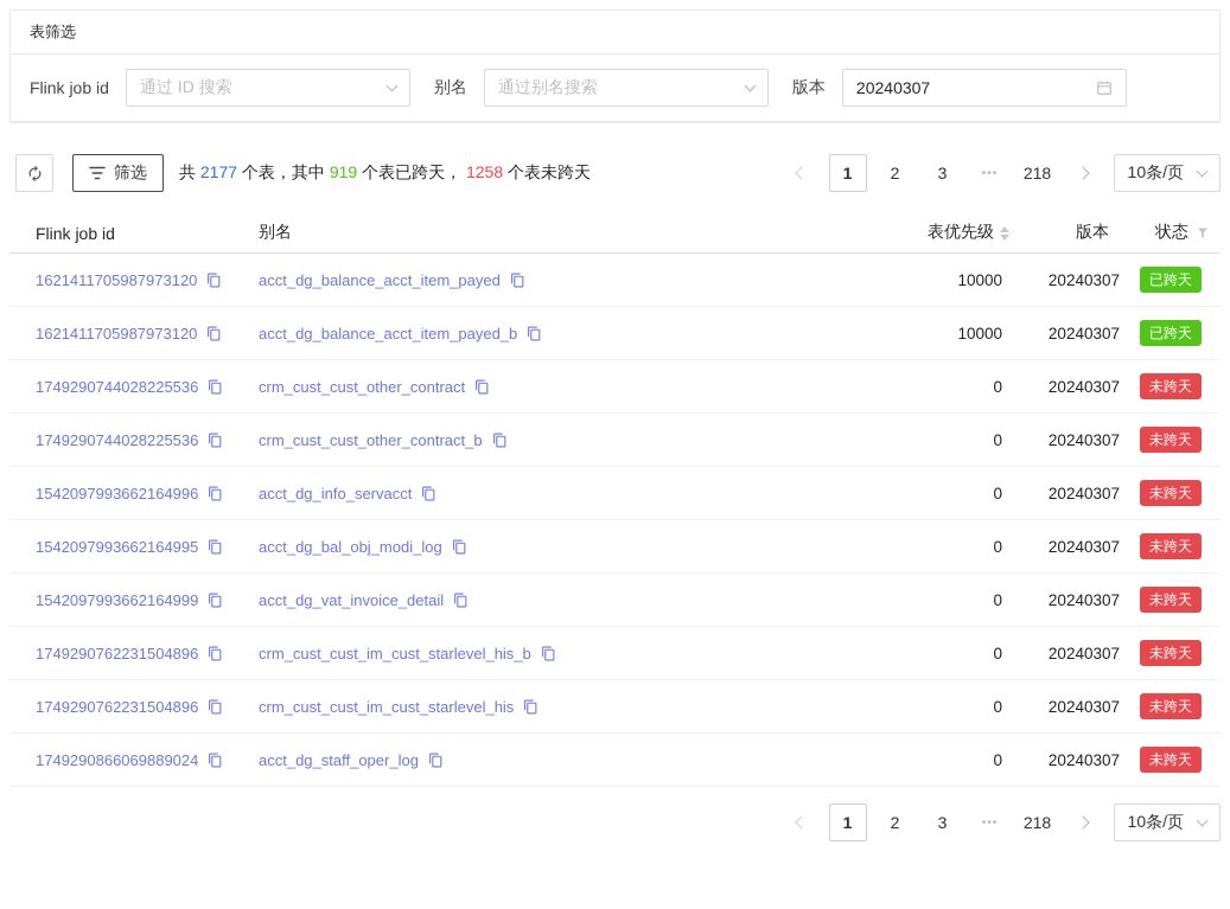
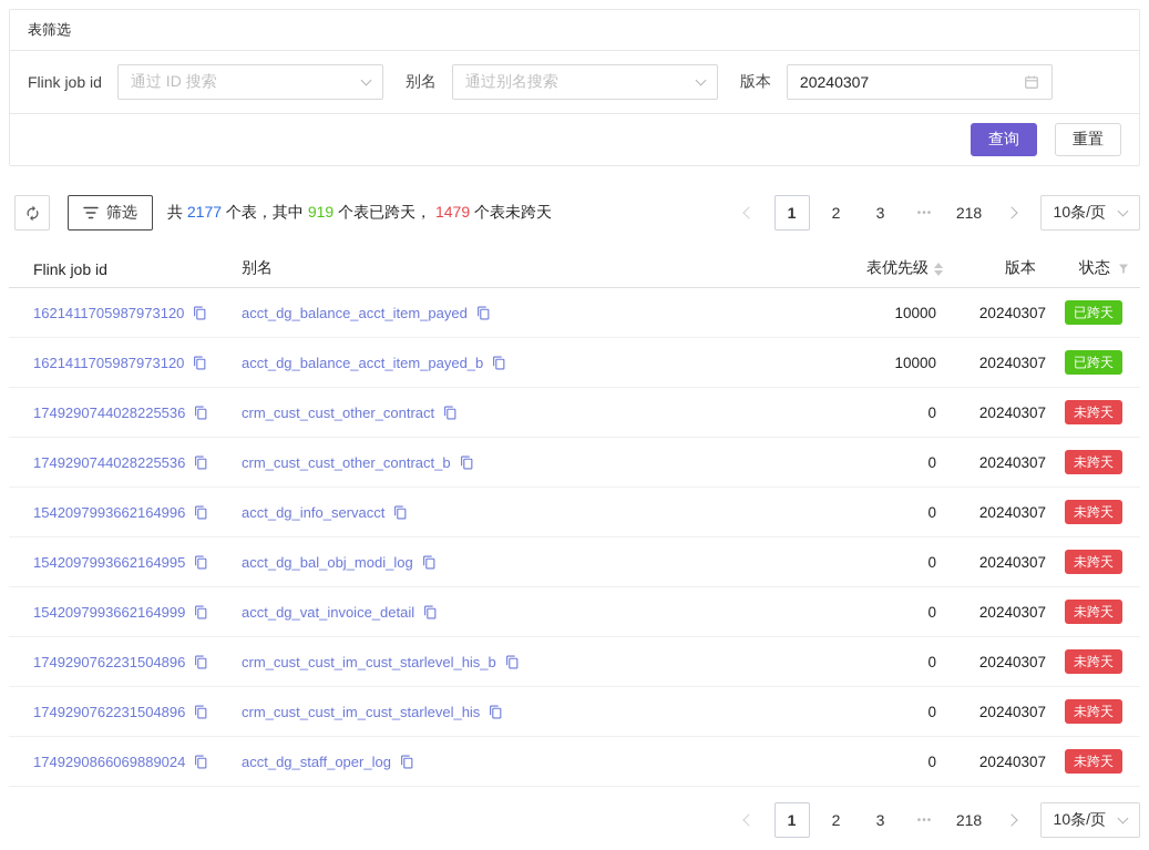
  表筛选
  Flink job id
  通过 ID 搜索
  别名
  通过别名搜索
  版本
  20240307
+ 查询
+ 重置
  筛选
- 共 2177 个表，其中 919 个表已跨天， 1258 个表未跨天
+ 共 2177 个表，其中 919 个表已跨天， 1479 个表未跨天
  1
  2
  3
  •••
  218
  10条/页
  Flink job id
  别名
  表优先级
  版本
  状态
  1621411705987973120
  acct_dg_balance_acct_item_payed
  10000
  20240307
  已跨天
  1621411705987973120
  acct_dg_balance_acct_item_payed_b
  10000
  20240307
  已跨天
  1749290744028225536
  crm_cust_cust_other_contract
  0
  20240307
  未跨天
  1749290744028225536
  crm_cust_cust_other_contract_b
  0
  20240307
  未跨天
  1542097993662164996
  acct_dg_info_servacct
  0
  20240307
  未跨天
  1542097993662164995
  acct_dg_bal_obj_modi_log
  0
  20240307
  未跨天
  1542097993662164999
  acct_dg_vat_invoice_detail
  0
  20240307
  未跨天
  1749290762231504896
  crm_cust_cust_im_cust_starlevel_his_b
  0
  20240307
  未跨天
  1749290762231504896
  crm_cust_cust_im_cust_starlevel_his
  0
  20240307
  未跨天
  1749290866069889024
  acct_dg_staff_oper_log
  0
  20240307
  未跨天
  1
  2
  3
  •••
  218
  10条/页
